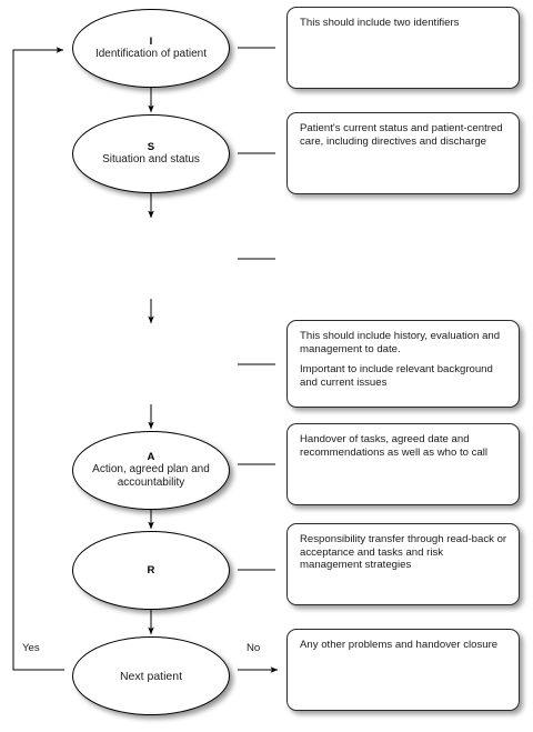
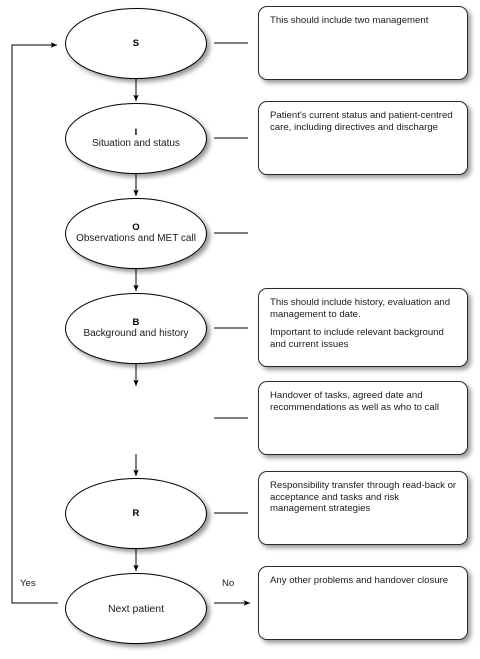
- I
+ S
- Identification of patient
- This should include two identifiers
+ This should include two management
- S
+ I
  Situation and status
  Patient's current status and patient-centred care, including directives and discharge
+ O
+ Observations and MET call
+ B
+ Background and history
  This should include history, evaluation and management to date.
  Important to include relevant background and current issues
- A
- Action, agreed plan and accountability
  Handover of tasks, agreed date and recommendations as well as who to call
  R
  Responsibility transfer through read-back or acceptance and tasks and risk management strategies
  Next patient
  Any other problems and handover closure
  Yes
  No
